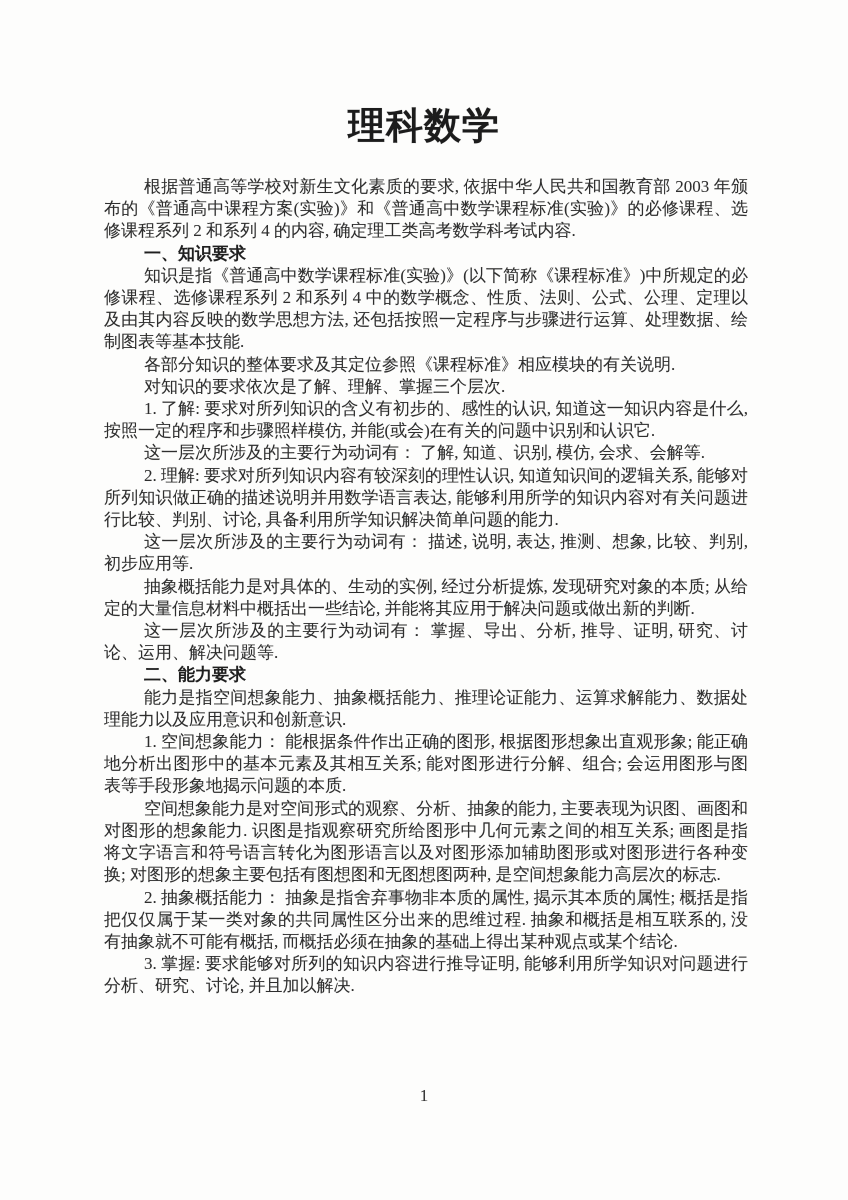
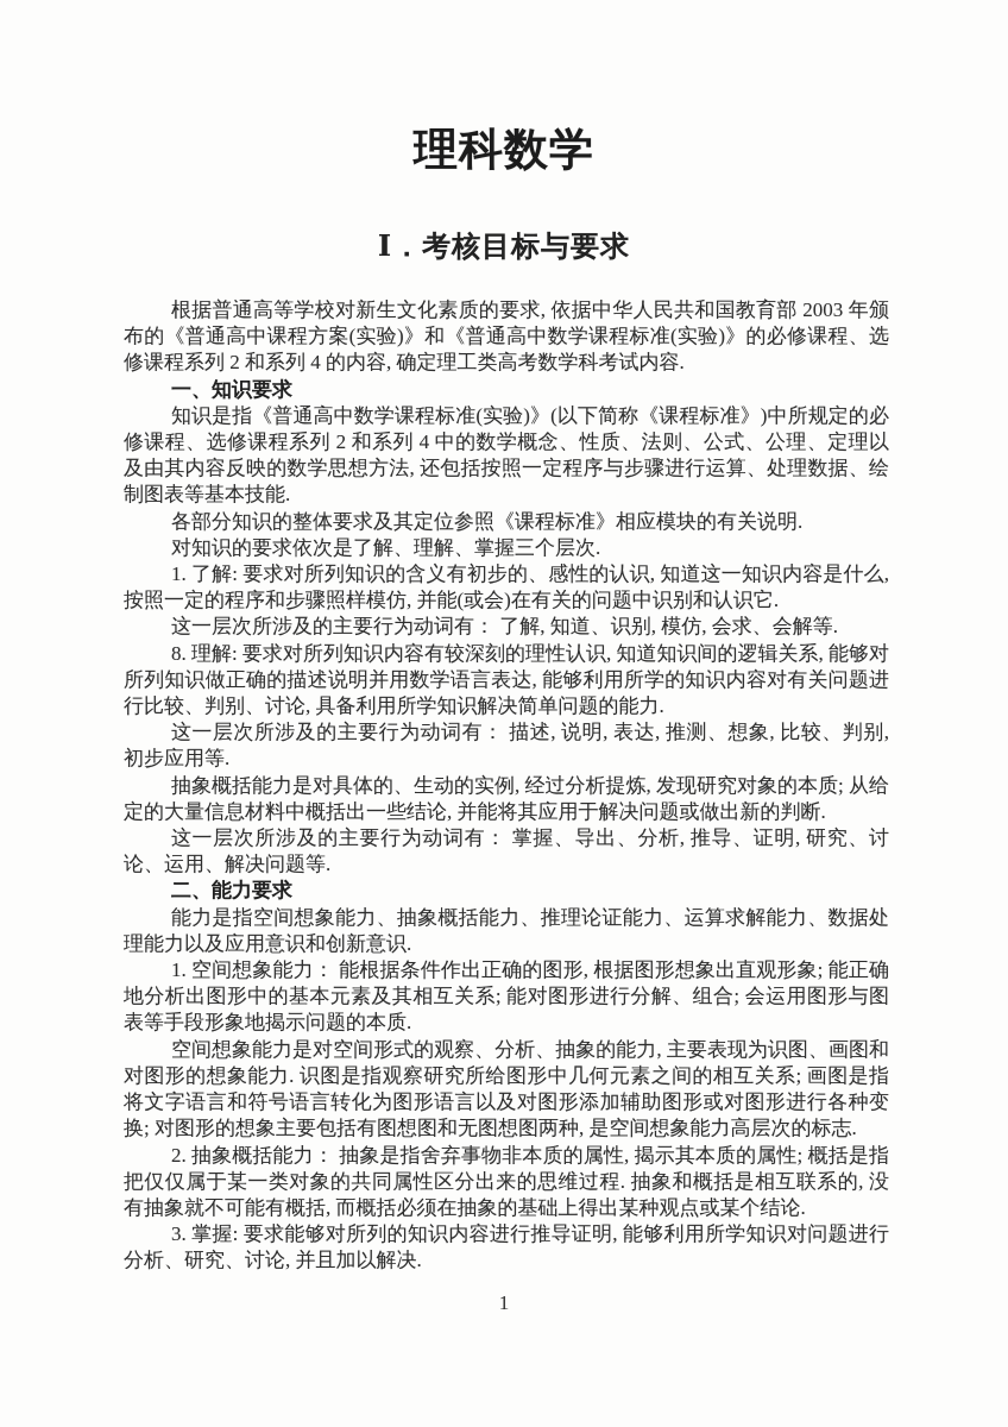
  理科数学
+ Ⅰ．考核目标与要求
  根据普通高等学校对新生文化素质的要求, 依据中华人民共和国教育部 2003 年颁布的《普通高中课程方案(实验)》和《普通高中数学课程标准(实验)》的必修课程、选修课程系列 2 和系列 4 的内容, 确定理工类高考数学科考试内容.
  一、知识要求
  知识是指《普通高中数学课程标准(实验)》(以下简称《课程标准》)中所规定的必修课程、选修课程系列 2 和系列 4 中的数学概念、性质、法则、公式、公理、定理以及由其内容反映的数学思想方法, 还包括按照一定程序与步骤进行运算、处理数据、绘制图表等基本技能.
  各部分知识的整体要求及其定位参照《课程标准》相应模块的有关说明.
  对知识的要求依次是了解、理解、掌握三个层次.
  1. 了解: 要求对所列知识的含义有初步的、感性的认识, 知道这一知识内容是什么, 按照一定的程序和步骤照样模仿, 并能(或会)在有关的问题中识别和认识它.
  这一层次所涉及的主要行为动词有： 了解, 知道、识别, 模仿, 会求、会解等.
- 2. 理解: 要求对所列知识内容有较深刻的理性认识, 知道知识间的逻辑关系, 能够对所列知识做正确的描述说明并用数学语言表达, 能够利用所学的知识内容对有关问题进行比较、判别、讨论, 具备利用所学知识解决简单问题的能力.
+ 8. 理解: 要求对所列知识内容有较深刻的理性认识, 知道知识间的逻辑关系, 能够对所列知识做正确的描述说明并用数学语言表达, 能够利用所学的知识内容对有关问题进行比较、判别、讨论, 具备利用所学知识解决简单问题的能力.
  这一层次所涉及的主要行为动词有： 描述, 说明, 表达, 推测、想象, 比较、判别, 初步应用等.
  抽象概括能力是对具体的、生动的实例, 经过分析提炼, 发现研究对象的本质; 从给定的大量信息材料中概括出一些结论, 并能将其应用于解决问题或做出新的判断.
  这一层次所涉及的主要行为动词有： 掌握、导出、分析, 推导、证明, 研究、讨论、运用、解决问题等.
  二、能力要求
  能力是指空间想象能力、抽象概括能力、推理论证能力、运算求解能力、数据处理能力以及应用意识和创新意识.
  1. 空间想象能力： 能根据条件作出正确的图形, 根据图形想象出直观形象; 能正确地分析出图形中的基本元素及其相互关系; 能对图形进行分解、组合; 会运用图形与图表等手段形象地揭示问题的本质.
  空间想象能力是对空间形式的观察、分析、抽象的能力, 主要表现为识图、画图和对图形的想象能力. 识图是指观察研究所给图形中几何元素之间的相互关系; 画图是指将文字语言和符号语言转化为图形语言以及对图形添加辅助图形或对图形进行各种变换; 对图形的想象主要包括有图想图和无图想图两种, 是空间想象能力高层次的标志.
  2. 抽象概括能力： 抽象是指舍弃事物非本质的属性, 揭示其本质的属性; 概括是指把仅仅属于某一类对象的共同属性区分出来的思维过程. 抽象和概括是相互联系的, 没有抽象就不可能有概括, 而概括必须在抽象的基础上得出某种观点或某个结论.
  3. 掌握: 要求能够对所列的知识内容进行推导证明, 能够利用所学知识对问题进行分析、研究、讨论, 并且加以解决.
  1
